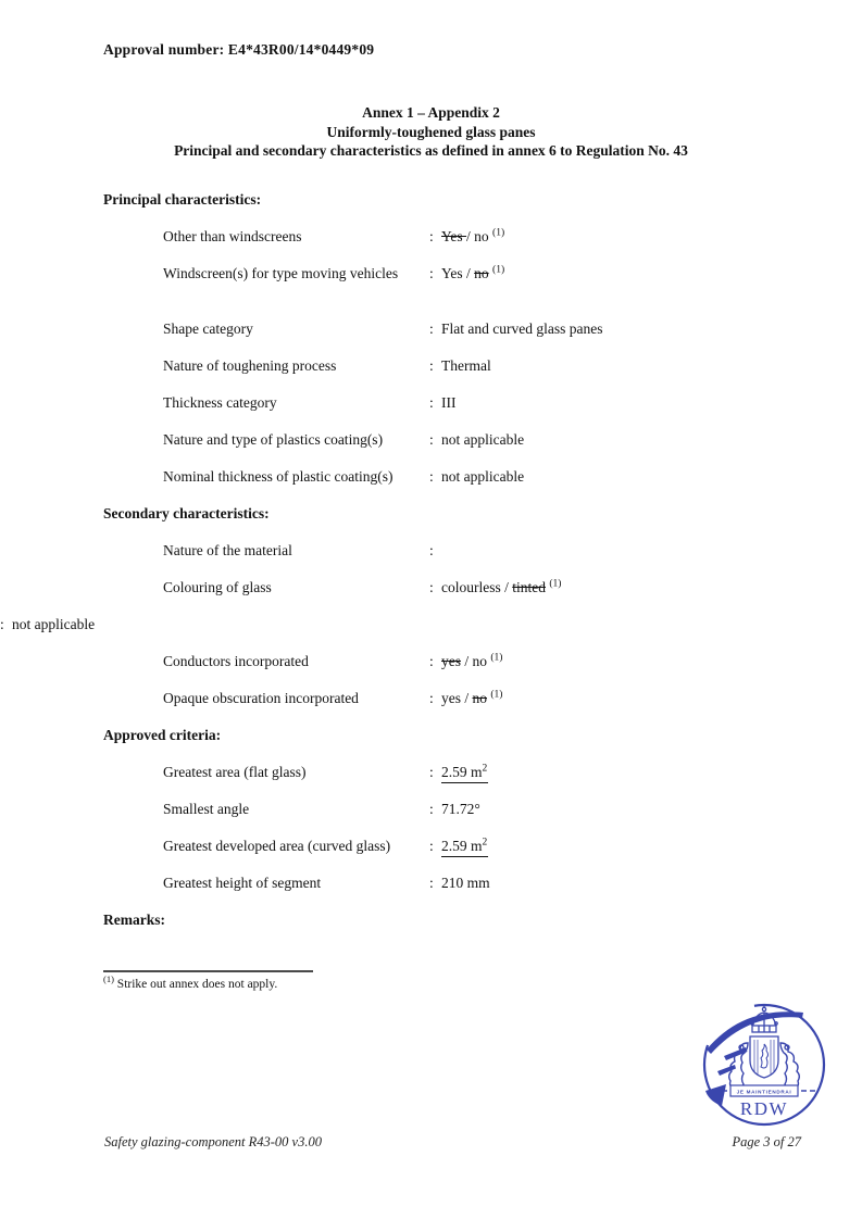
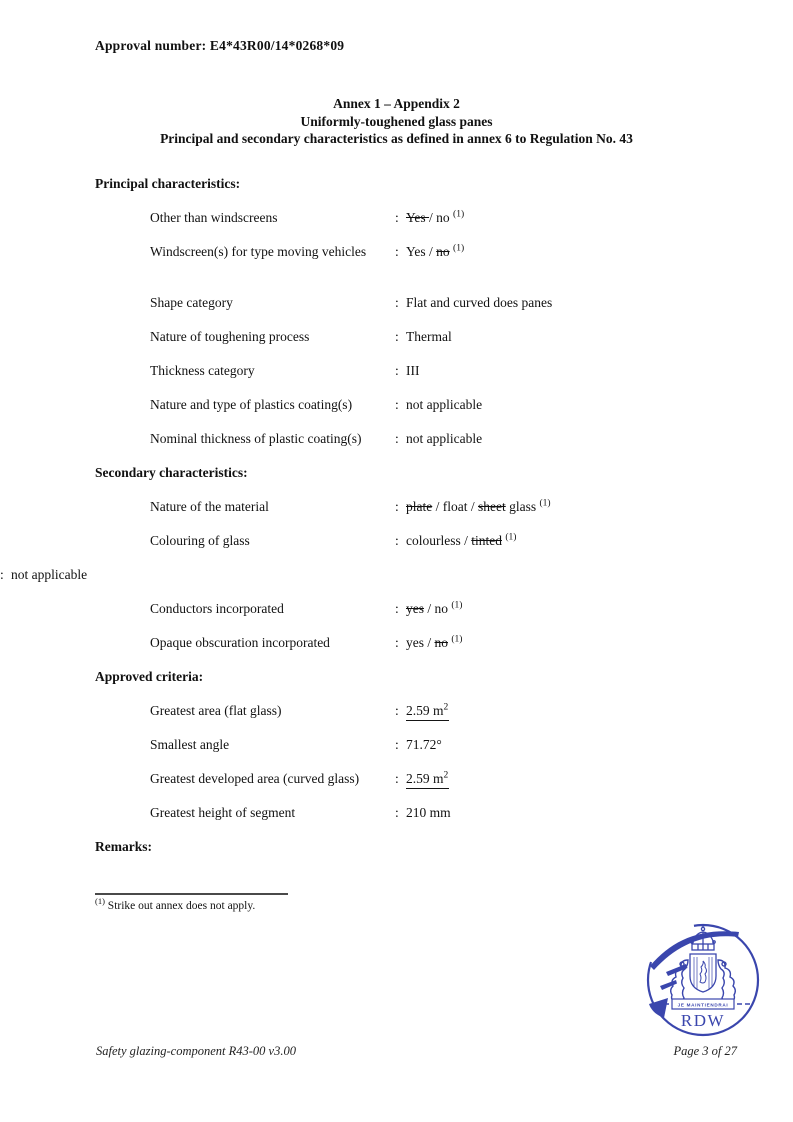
- Approval number: E4*43R00/14*0449*09
+ Approval number: E4*43R00/14*0268*09
  Annex 1 – Appendix 2
  Uniformly-toughened glass panes
  Principal and secondary characteristics as defined in annex 6 to Regulation No. 43
  Principal characteristics:
  Other than windscreens
  :
  Yes / no (1)
  Windscreen(s) for type moving vehicles
  :
  Yes / no (1)
  Shape category
  :
- Flat and curved glass panes
+ Flat and curved does panes
  Nature of toughening process
  :
  Thermal
  Thickness category
  :
  III
  Nature and type of plastics coating(s)
  :
  not applicable
  Nominal thickness of plastic coating(s)
  :
  not applicable
  Secondary characteristics:
  Nature of the material
  :
+ plate / float / sheet glass (1)
  Colouring of glass
  :
  colourless / tinted (1)
  :
  not applicable
  Conductors incorporated
  :
  yes / no (1)
  Opaque obscuration incorporated
  :
  yes / no (1)
  Approved criteria:
  Greatest area (flat glass)
  :
  2.59 m2
  Smallest angle
  :
  71.72°
  Greatest developed area (curved glass)
  :
  2.59 m2
  Greatest height of segment
  :
  210 mm
  Remarks:
  (1) Strike out annex does not apply.
  RDW
  Safety glazing-component R43-00 v3.00
  Page 3 of 27
